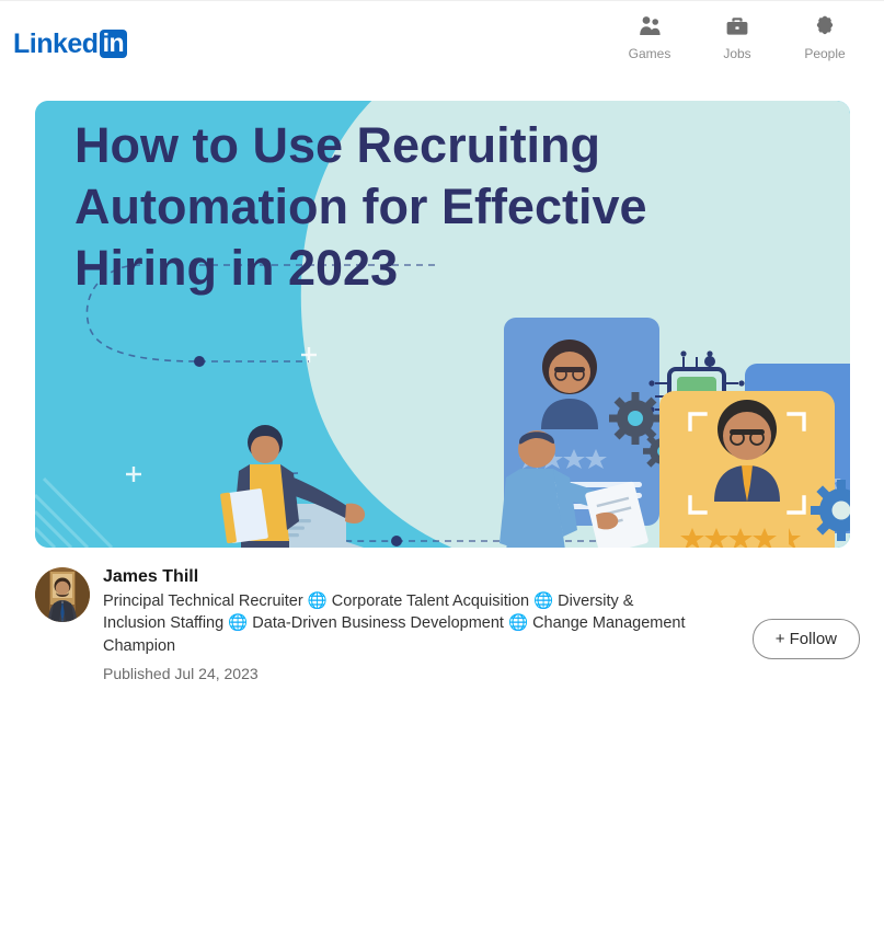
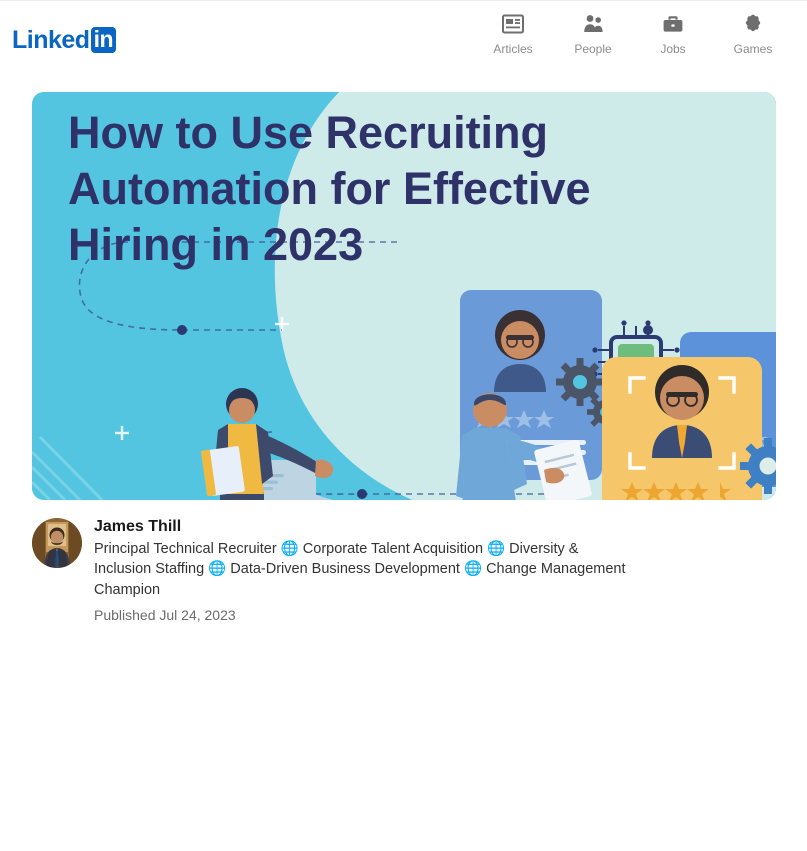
  Linked
  in
+ Articles
- Games
+ People
  Jobs
- People
+ Games
  How to Use Recruiting
  Automation for Effective
  Hiring in 2023
  James Thill
  Principal Technical Recruiter 🌐 Corporate Talent Acquisition 🌐 Diversity & Inclusion Staffing 🌐 Data-Driven Business Development 🌐 Change Management Champion
  Published Jul 24, 2023
- + Follow
